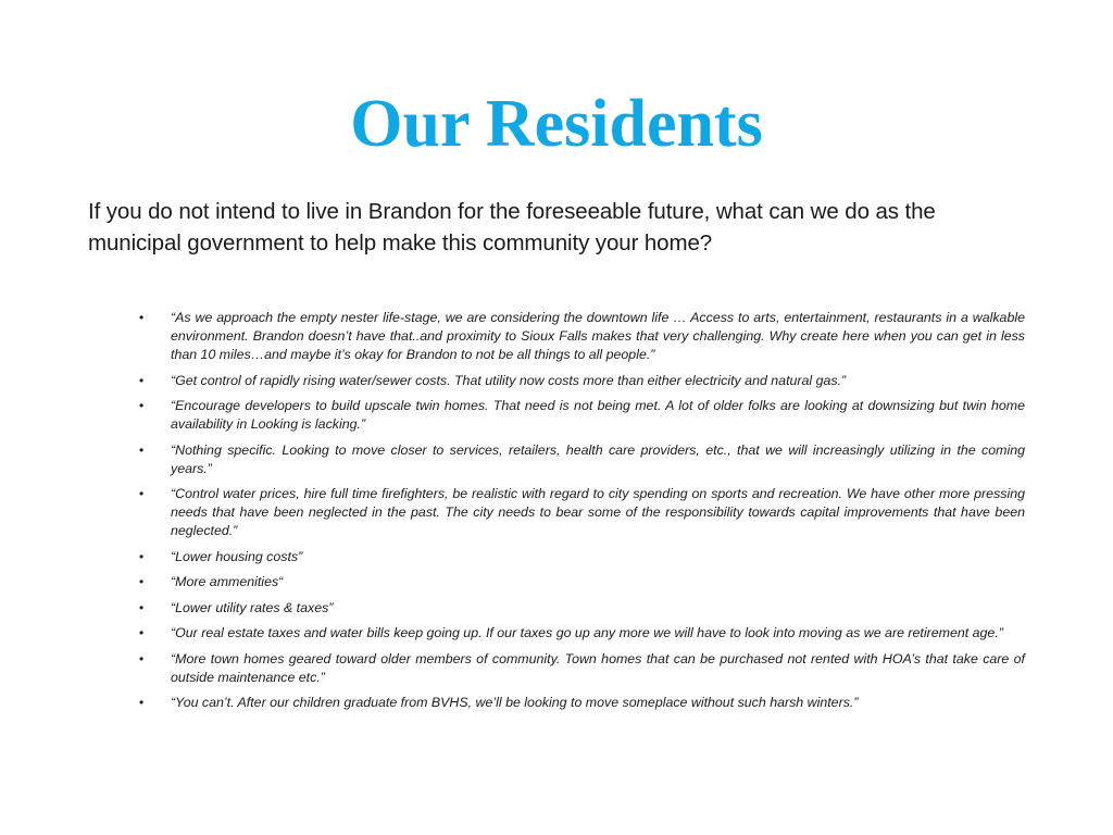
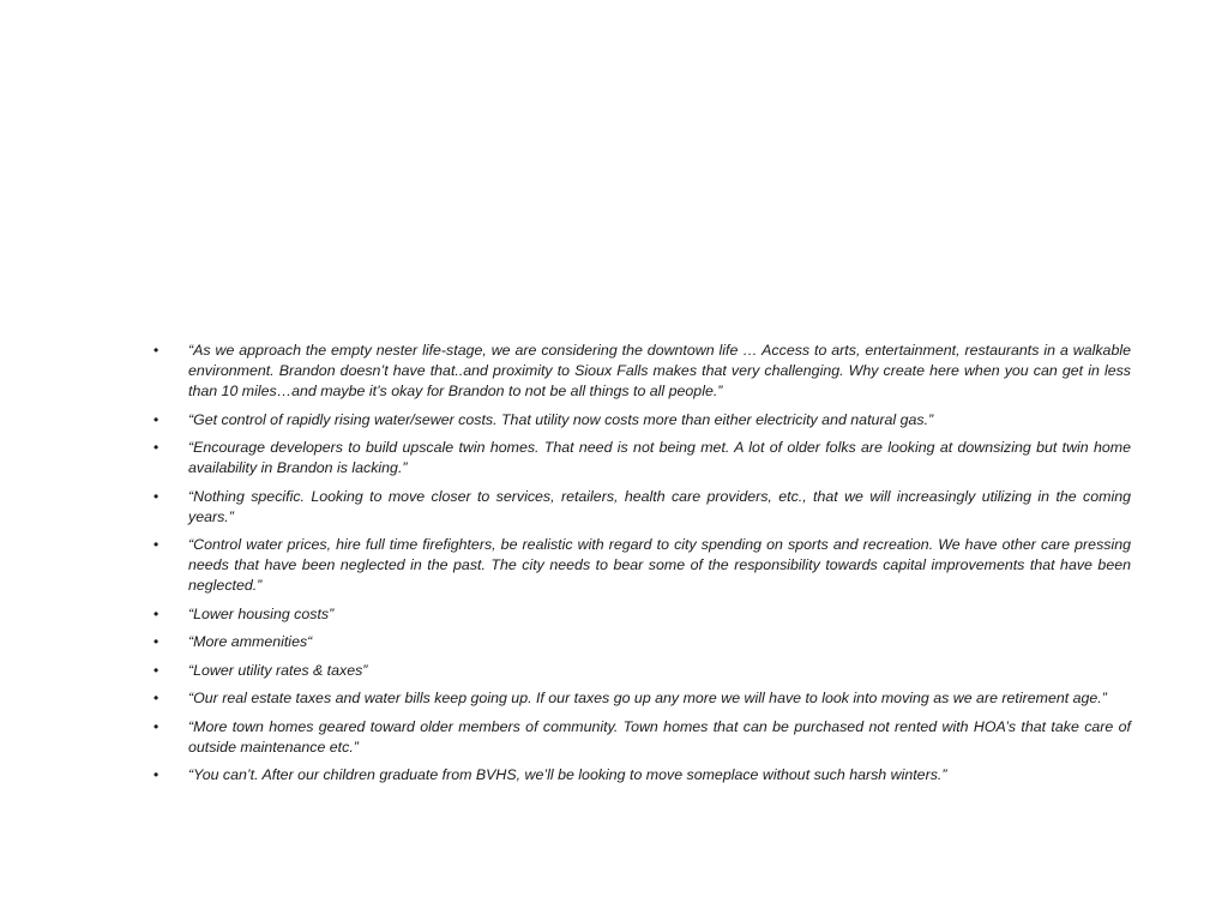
- Our Residents
- If you do not intend to live in Brandon for the foreseeable future, what can we do as the municipal government to help make this community your home?
  •
  “As we approach the empty nester life-stage, we are considering the downtown life … Access to arts, entertainment, restaurants in a walkable environment. Brandon doesn’t have that..and proximity to Sioux Falls makes that very challenging. Why create here when you can get in less than 10 miles…and maybe it’s okay for Brandon to not be all things to all people.”
  •
  “Get control of rapidly rising water/sewer costs. That utility now costs more than either electricity and natural gas.”
  •
- “Encourage developers to build upscale twin homes. That need is not being met. A lot of older folks are looking at downsizing but twin home availability in Looking is lacking.”
+ “Encourage developers to build upscale twin homes. That need is not being met. A lot of older folks are looking at downsizing but twin home availability in Brandon is lacking.”
  •
  “Nothing specific. Looking to move closer to services, retailers, health care providers, etc., that we will increasingly utilizing in the coming years.”
  •
- “Control water prices, hire full time firefighters, be realistic with regard to city spending on sports and recreation. We have other more pressing needs that have been neglected in the past. The city needs to bear some of the responsibility towards capital improvements that have been neglected.”
+ “Control water prices, hire full time firefighters, be realistic with regard to city spending on sports and recreation. We have other care pressing needs that have been neglected in the past. The city needs to bear some of the responsibility towards capital improvements that have been neglected.”
  •
  “Lower housing costs”
  •
  “More ammenities“
  •
  “Lower utility rates & taxes”
  •
  “Our real estate taxes and water bills keep going up. If our taxes go up any more we will have to look into moving as we are retirement age.”
  •
  “More town homes geared toward older members of community. Town homes that can be purchased not rented with HOA’s that take care of outside maintenance etc.”
  •
  “You can’t. After our children graduate from BVHS, we’ll be looking to move someplace without such harsh winters.”
